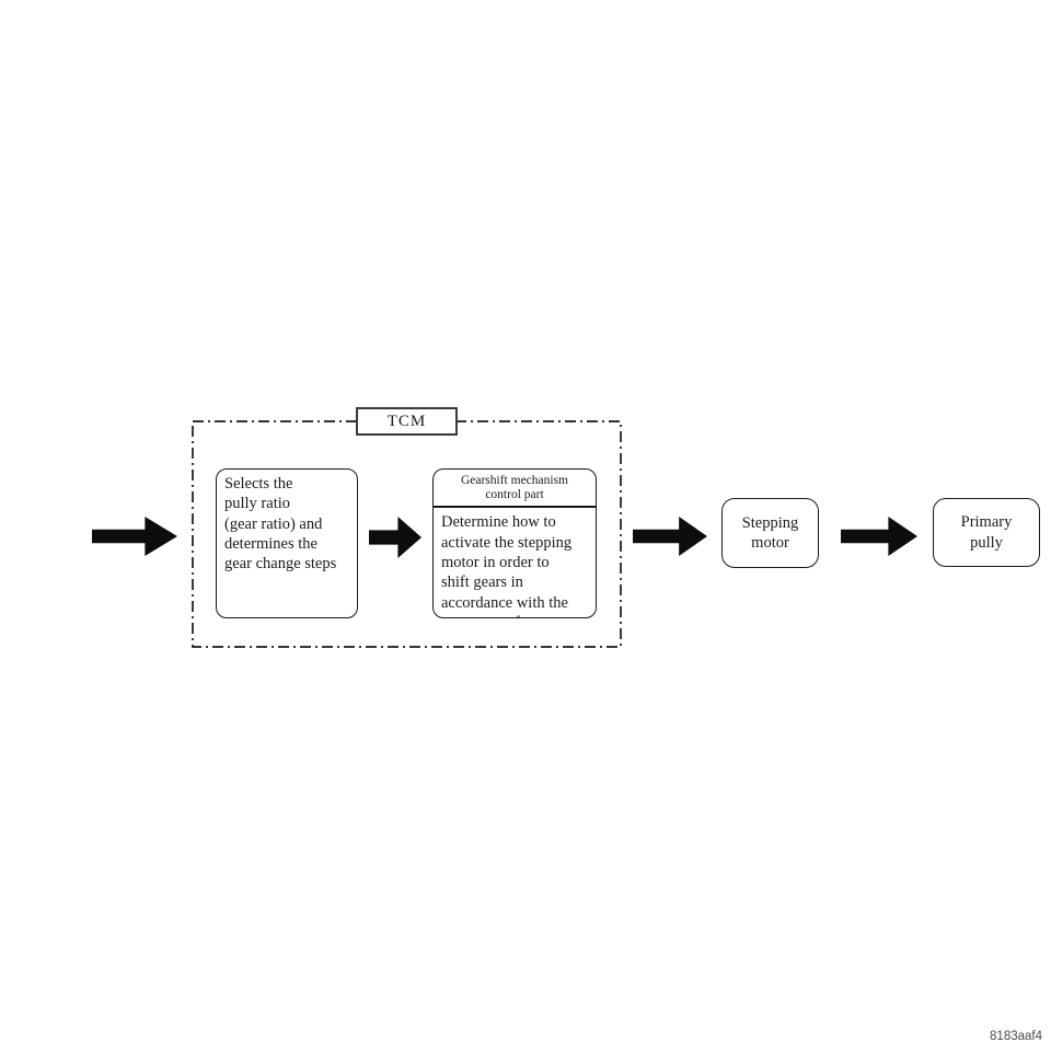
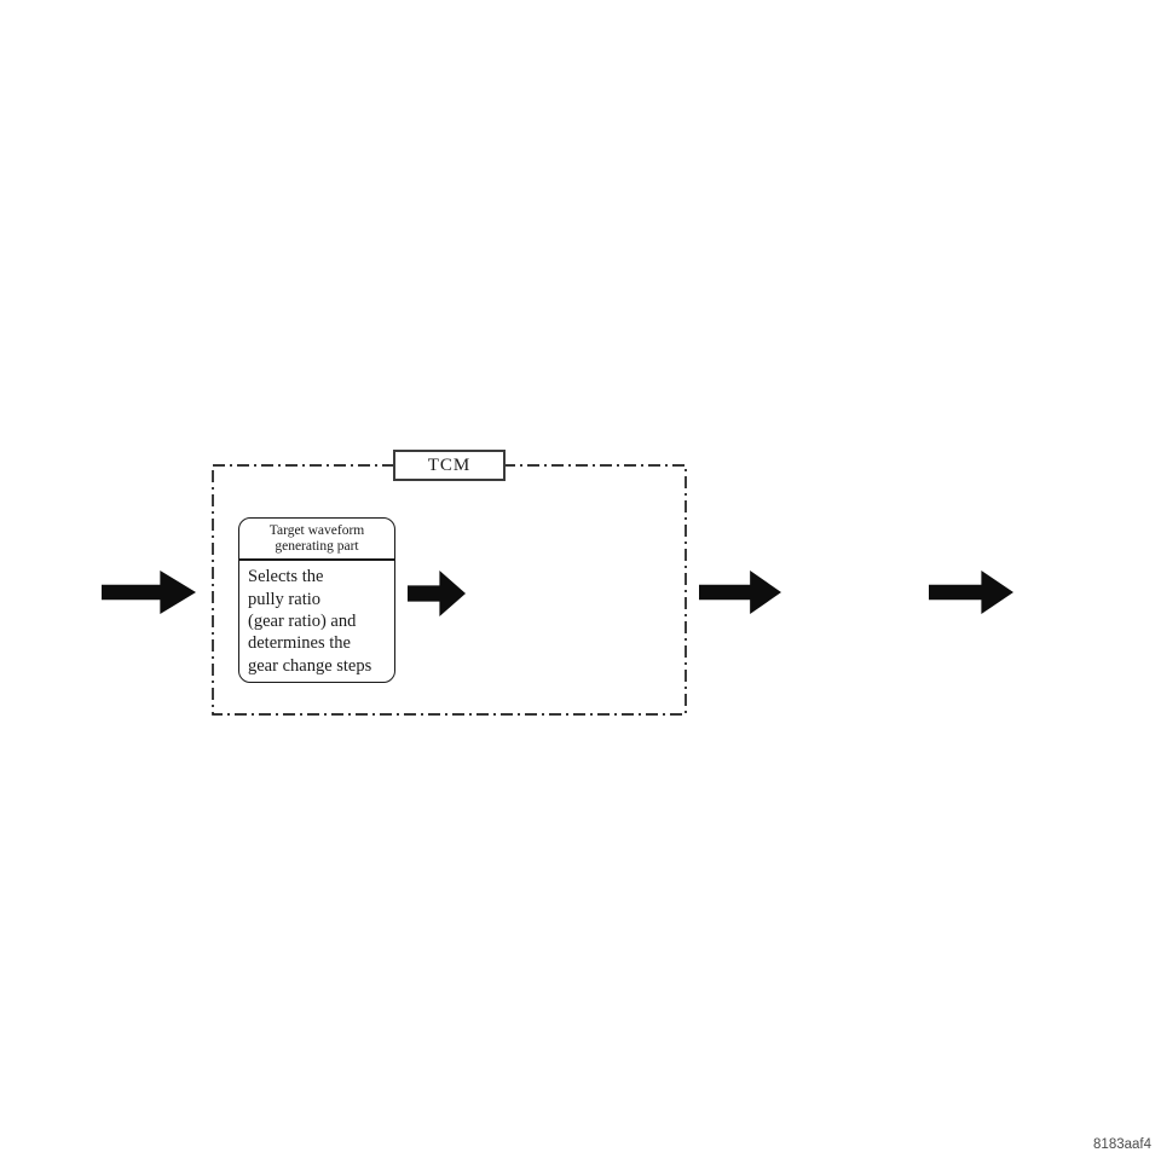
  TCM
+ Target waveform
+ generating part
  Selects the
  pully ratio
  (gear ratio) and
  determines the
  gear change steps
- Gearshift mechanism
- control part
- Determine how to
- activate the stepping
- motor in order to
- shift gears in
- accordance with the
- Stepping
- motor
- Primary
- pully
  8183aaf4
